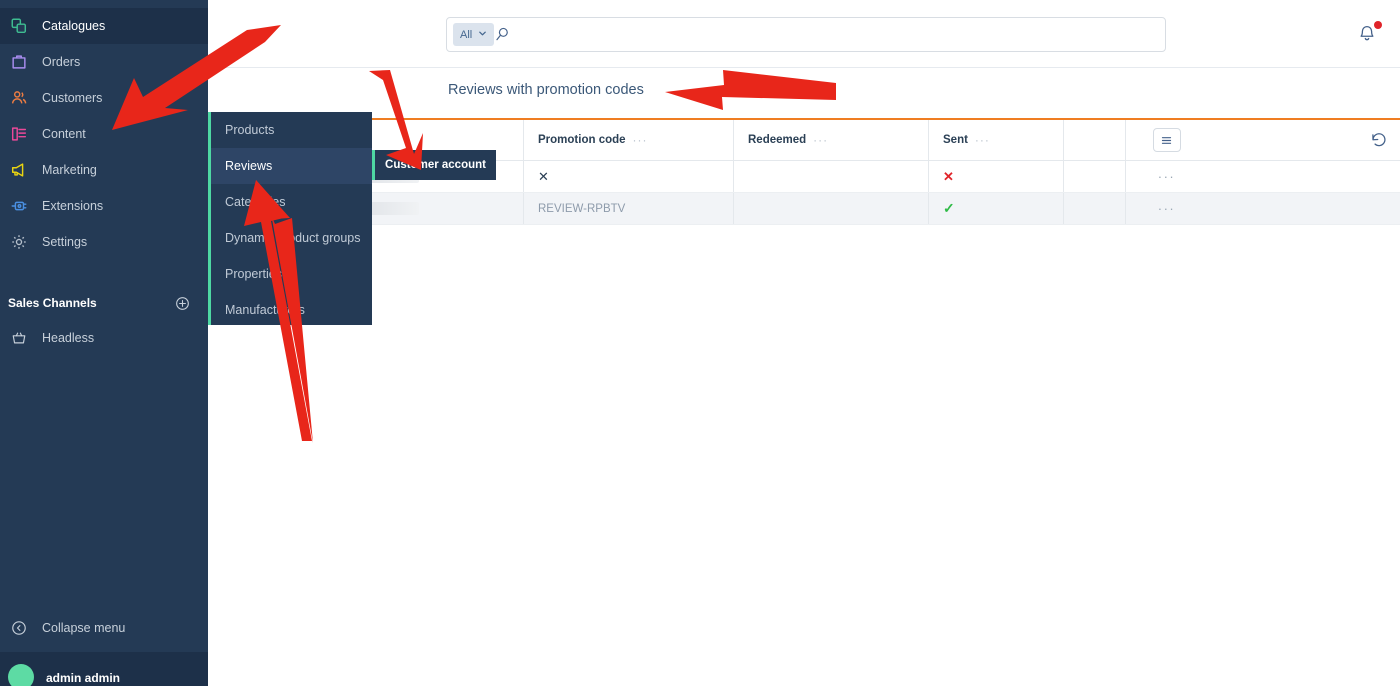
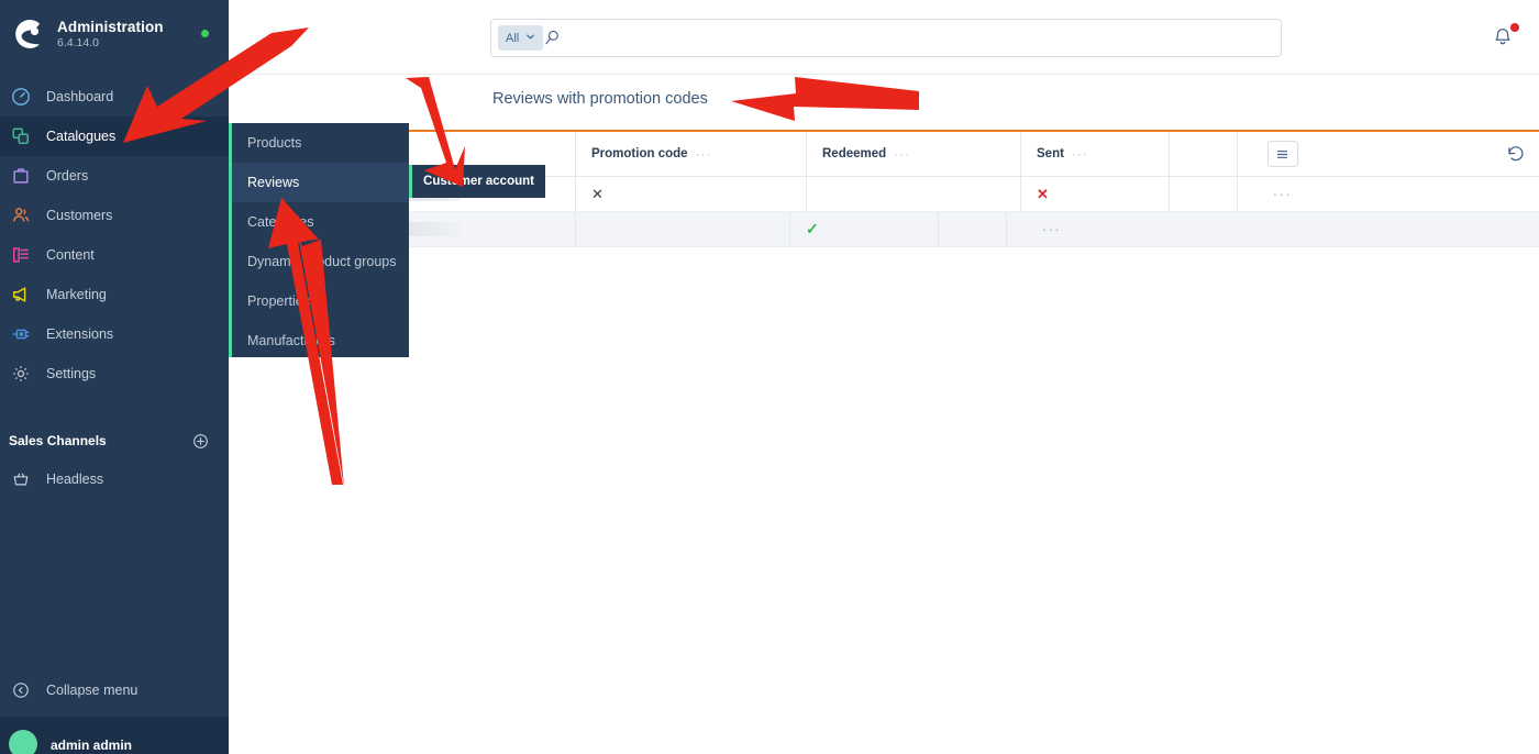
+ Administration
+ 6.4.14.0
+ Dashboard
  Catalogues
  Orders
  Customers
  Content
  Marketing
  Extensions
  Settings
  Sales Channels
  Headless
  Collapse menu
  admin admin
  All
  Reviews with promotion codes
  Promotion code
  ···
  Redeemed
  ···
  Sent
  ···
  ✕
  ✕
  ···
- REVIEW-RPBTV
  ✓
  ···
  Products
  Reviews
  Dynamduct groups
  Properti
  Custmer account
